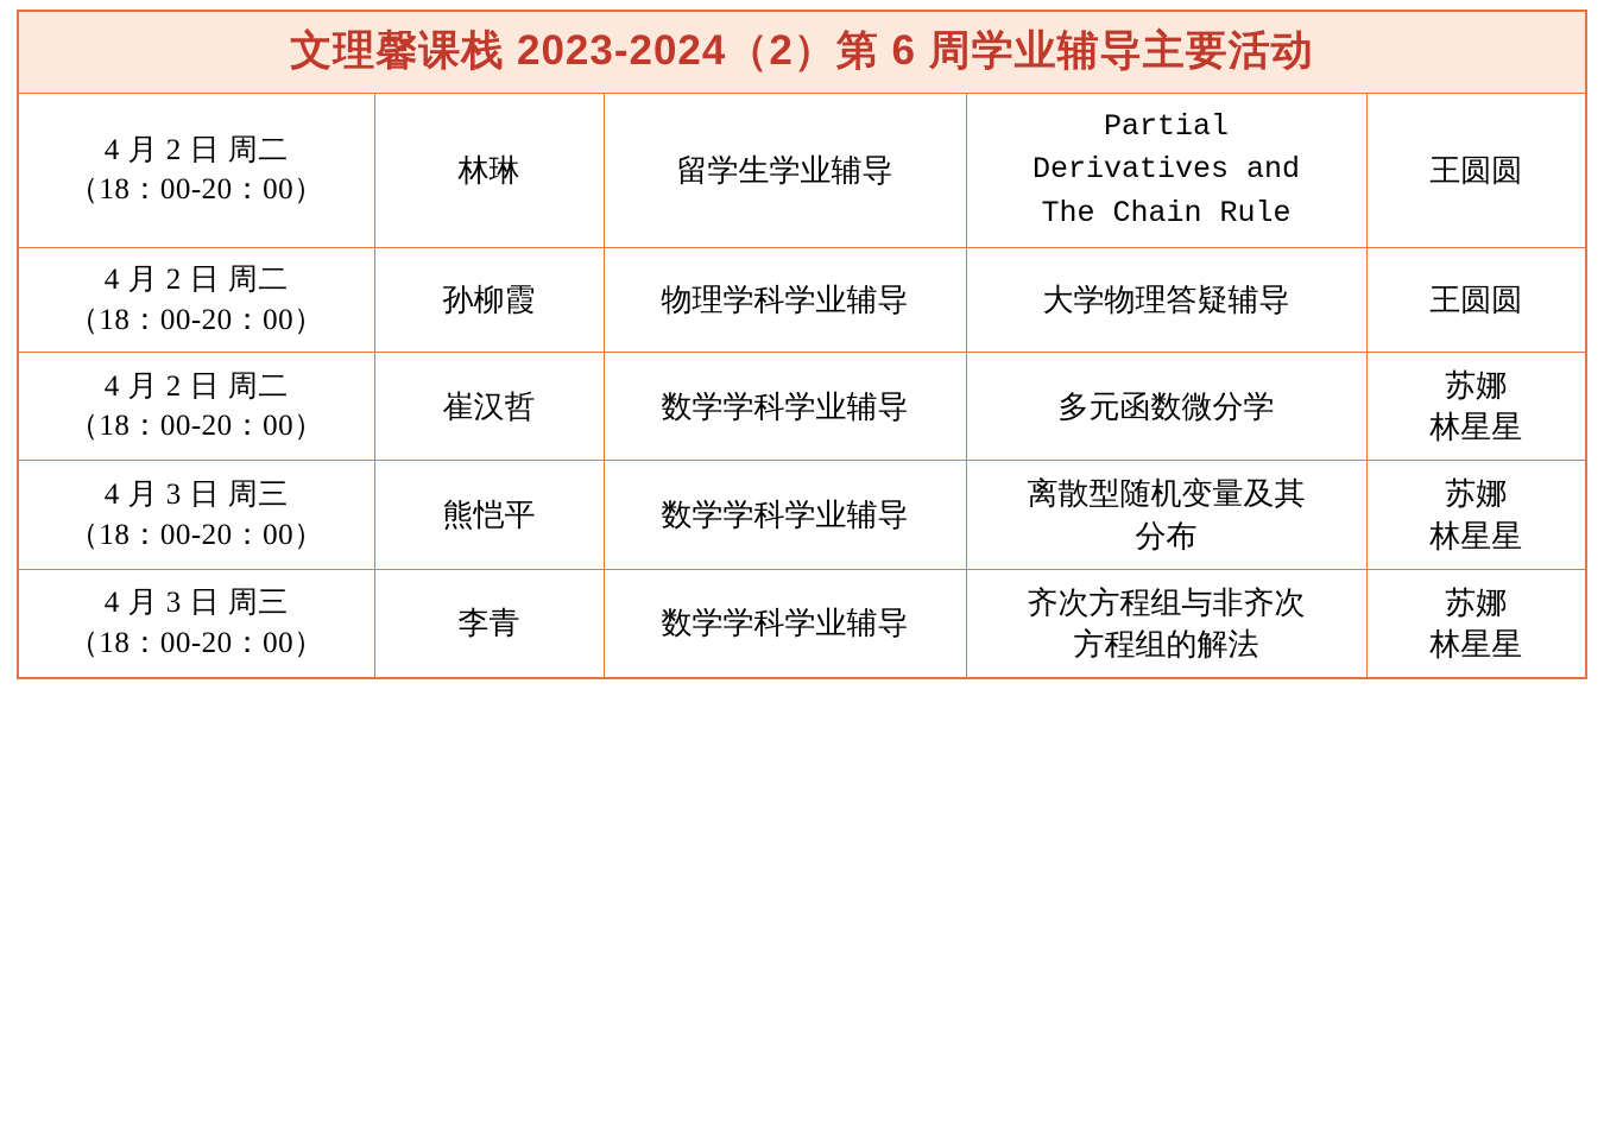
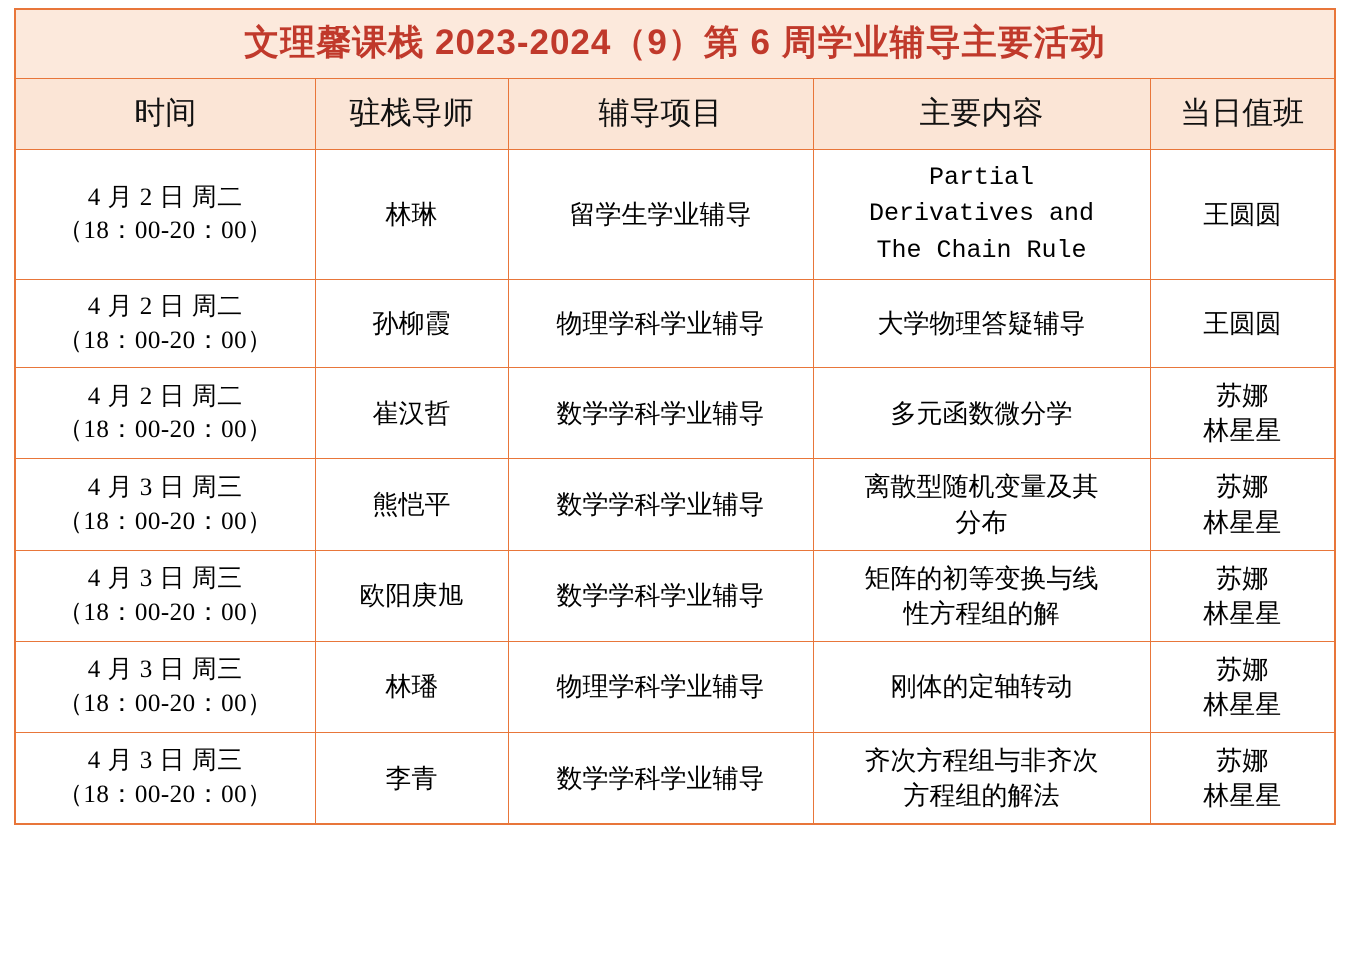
- 文理馨课栈 2023-2024（2）第 6 周学业辅导主要活动
+ 文理馨课栈 2023-2024（9）第 6 周学业辅导主要活动
+ 时间	驻栈导师	辅导项目	主要内容	当日值班
  4 月 2 日 周二（18：00-20：00）	林琳	留学生学业辅导	PartialDerivatives andThe Chain Rule	王圆圆
  4 月 2 日 周二（18：00-20：00）	孙柳霞	物理学科学业辅导	大学物理答疑辅导	王圆圆
  4 月 2 日 周二（18：00-20：00）	崔汉哲	数学学科学业辅导	多元函数微分学	苏娜林星星
  4 月 3 日 周三（18：00-20：00）	熊恺平	数学学科学业辅导	离散型随机变量及其分布	苏娜林星星
+ 4 月 3 日 周三（18：00-20：00）	欧阳庚旭	数学学科学业辅导	矩阵的初等变换与线性方程组的解	苏娜林星星
+ 4 月 3 日 周三（18：00-20：00）	林璠	物理学科学业辅导	刚体的定轴转动	苏娜林星星
  4 月 3 日 周三（18：00-20：00）	李青	数学学科学业辅导	齐次方程组与非齐次方程组的解法	苏娜林星星
